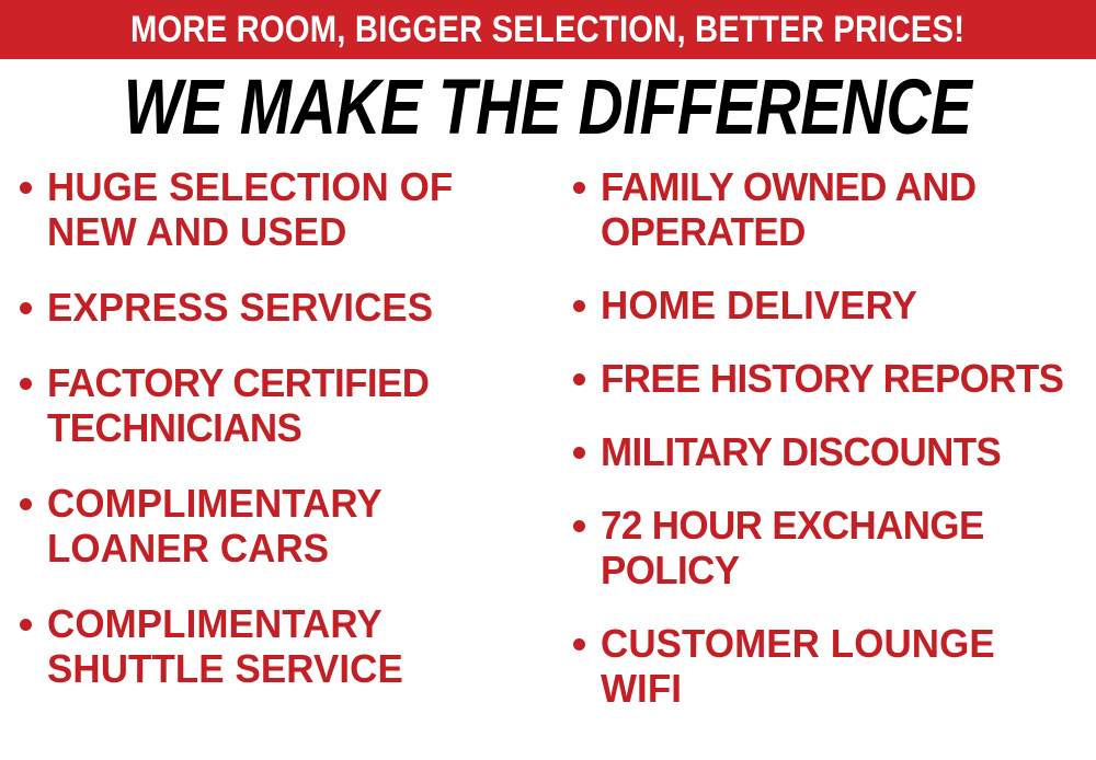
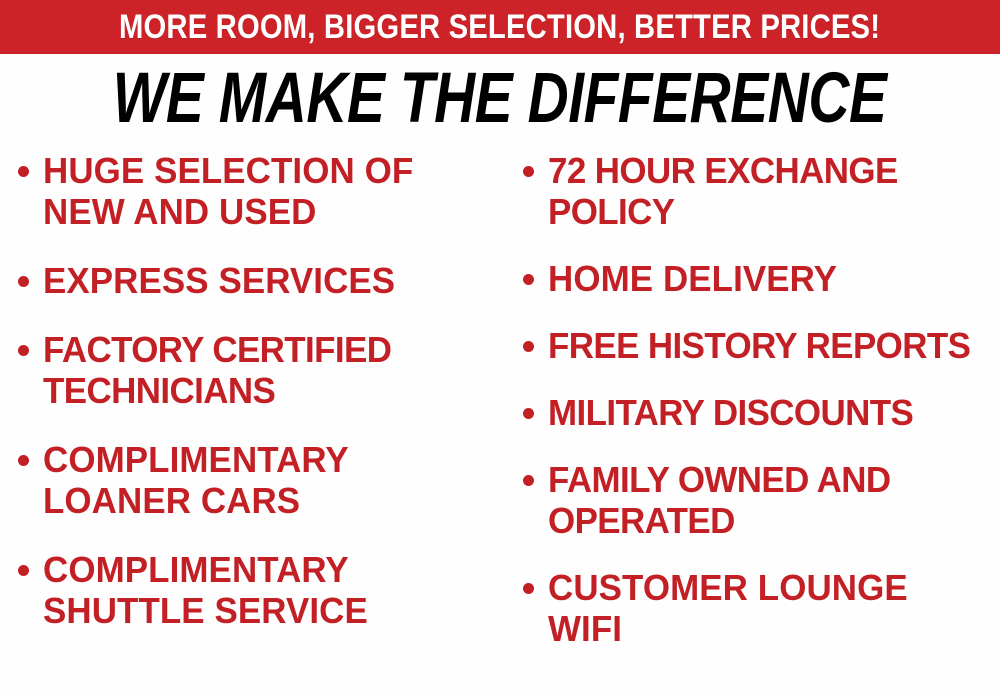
  MORE ROOM, BIGGER SELECTION, BETTER PRICES!
  WE MAKE THE DIFFERENCE
  HUGE SELECTION OF NEW AND USED
  EXPRESS SERVICES
  FACTORY CERTIFIED TECHNICIANS
  COMPLIMENTARY LOANER CARS
  COMPLIMENTARY SHUTTLE SERVICE
- FAMILY OWNED AND OPERATED
+ 72 HOUR EXCHANGE POLICY
  HOME DELIVERY
  FREE HISTORY REPORTS
  MILITARY DISCOUNTS
- 72 HOUR EXCHANGE POLICY
+ FAMILY OWNED AND OPERATED
  CUSTOMER LOUNGE WIFI
